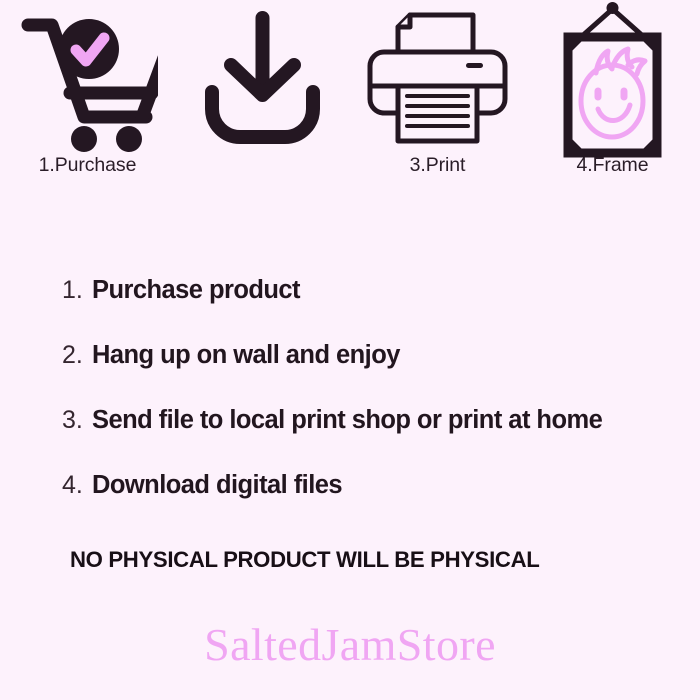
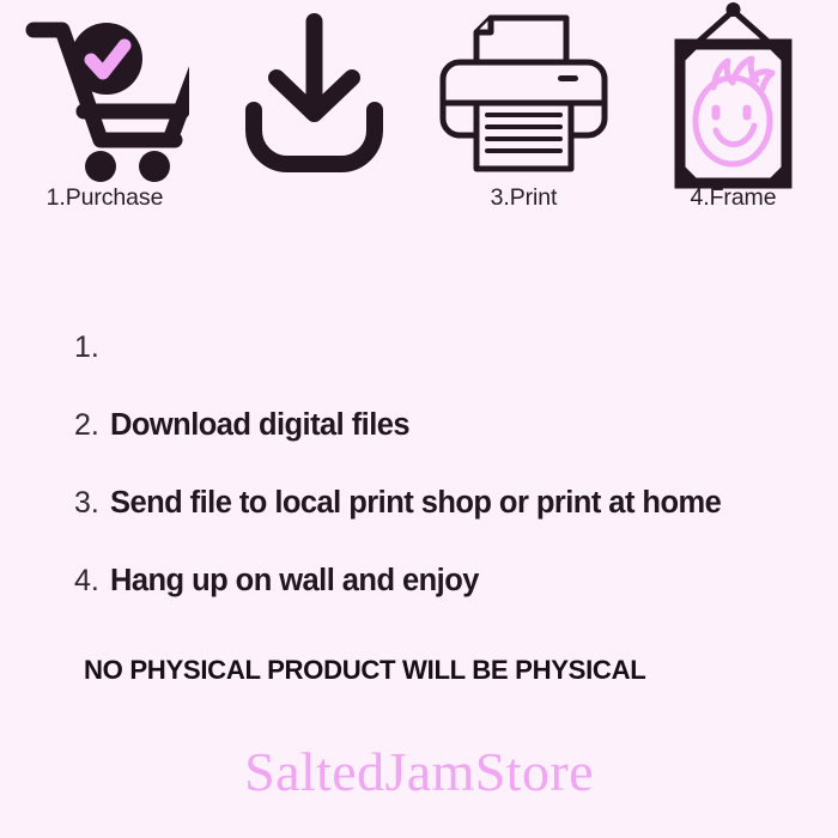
  1.Purchase
  3.Print
  4.Frame
  1.
- Purchase product
  2.
- Hang up on wall and enjoy
+ Download digital files
  3.
  Send file to local print shop or print at home
  4.
- Download digital files
+ Hang up on wall and enjoy
  NO PHYSICAL PRODUCT WILL BE PHYSICAL
  SaltedJamStore
